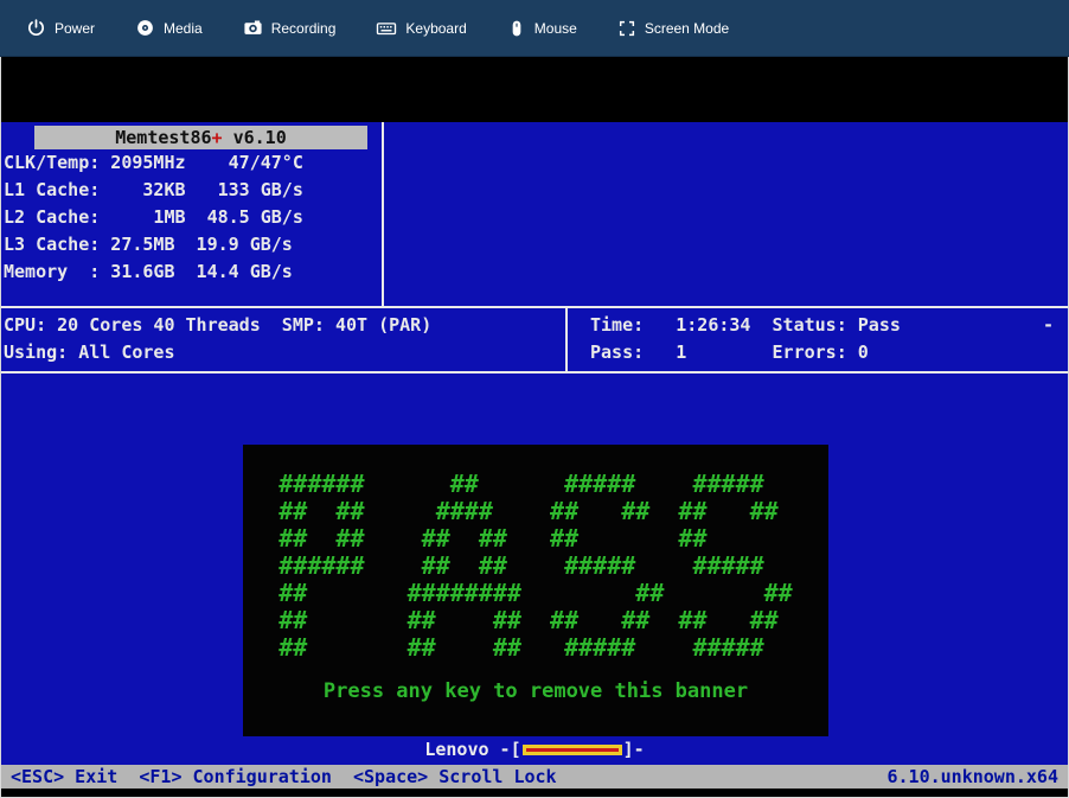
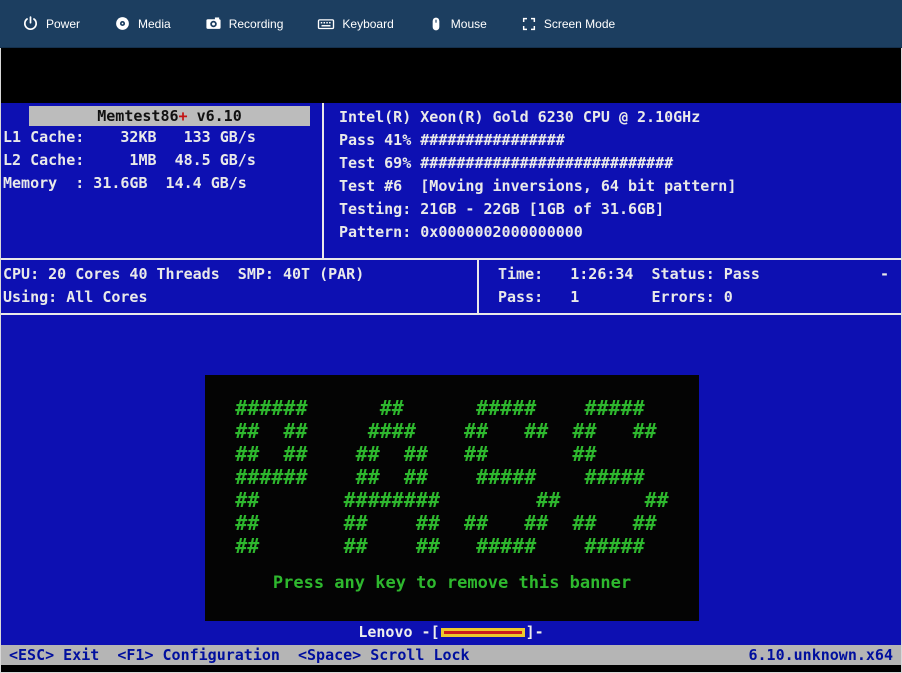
  Power
  Media
  Recording
  Keyboard
  Mouse
  Screen Mode
  Memtest86+ v6.10
- CLK/Temp: 2095MHz 47/47°C
  L1 Cache: 32KB 133 GB/s
  L2 Cache: 1MB 48.5 GB/s
- L3 Cache: 27.5MB 19.9 GB/s
  Memory : 31.6GB 14.4 GB/s
+ Intel(R) Xeon(R) Gold 6230 CPU @ 2.10GHz
+ Pass 41% ################
+ Test 69% ############################
+ Test #6 [Moving inversions, 64 bit pattern]
+ Testing: 21GB - 22GB [1GB of 31.6GB]
+ Pattern: 0x0000002000000000
  CPU: 20 Cores 40 Threads SMP: 40T (PAR)
  Using: All Cores
  Time: 1:26:34 Status: Pass
  Pass: 1 Errors: 0
  -
  ###### ## ##### #####
  ## ## #### ## ## ## ##
  ## ## ## ## ## ##
  ###### ## ## ##### #####
  ## ######## ## ##
  ## ## ## ## ## ## ##
  ## ## ## ##### #####
  Press any key to remove this banner
  Lenovo -[
  ]-
  <ESC> Exit <F1> Configuration <Space> Scroll Lock
  6.10.unknown.x64
